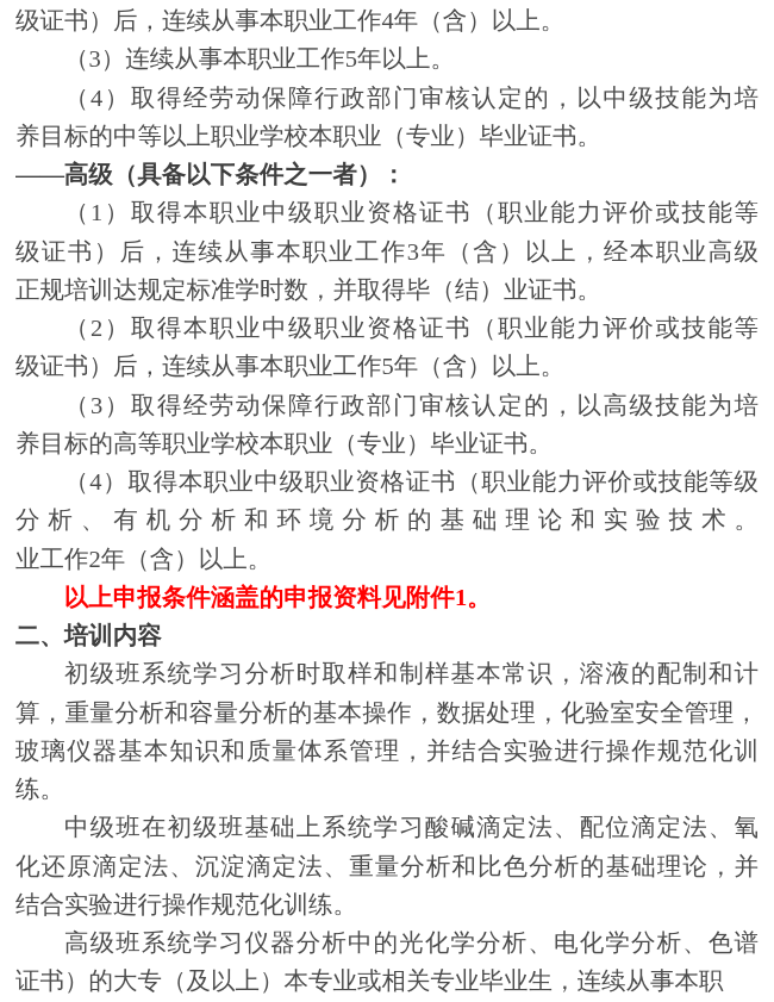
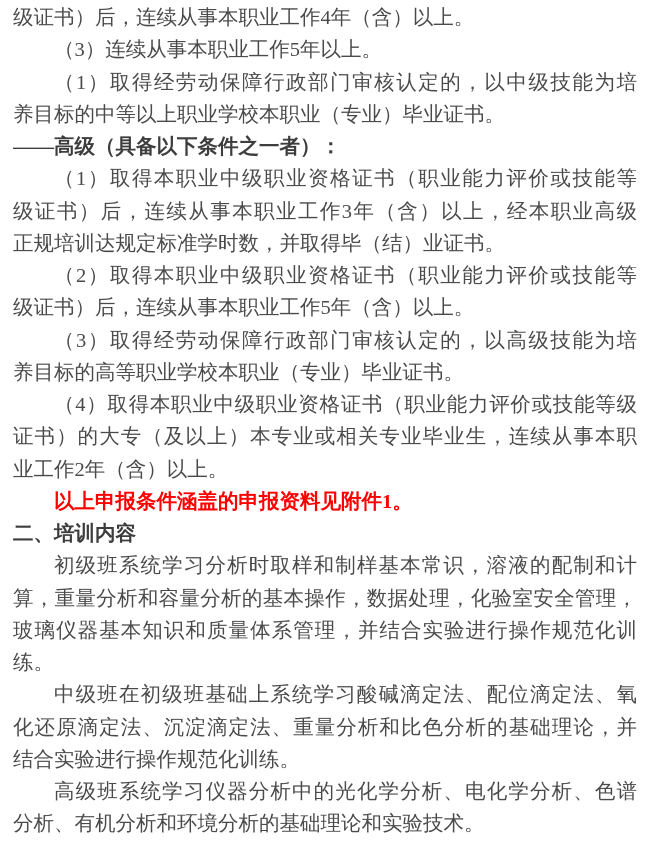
  级证书）后，连续从事本职业工作4年（含）以上。
  （3）连续从事本职业工作5年以上。
- （4）取得经劳动保障行政部门审核认定的，以中级技能为培
+ （1）取得经劳动保障行政部门审核认定的，以中级技能为培
  养目标的中等以上职业学校本职业（专业）毕业证书。
  ——高级（具备以下条件之一者）：
  （1）取得本职业中级职业资格证书（职业能力评价或技能等
  级证书）后，连续从事本职业工作3年（含）以上，经本职业高级
  正规培训达规定标准学时数，并取得毕（结）业证书。
  （2）取得本职业中级职业资格证书（职业能力评价或技能等
  级证书）后，连续从事本职业工作5年（含）以上。
  （3）取得经劳动保障行政部门审核认定的，以高级技能为培
  养目标的高等职业学校本职业（专业）毕业证书。
  （4）取得本职业中级职业资格证书（职业能力评价或技能等级
- 分析、有机分析和环境分析的基础理论和实验技术。
+ 证书）的大专（及以上）本专业或相关专业毕业生，连续从事本职
  业工作2年（含）以上。
  以上申报条件涵盖的申报资料见附件1。
  二、培训内容
  初级班系统学习分析时取样和制样基本常识，溶液的配制和计
  算，重量分析和容量分析的基本操作，数据处理，化验室安全管理，
  玻璃仪器基本知识和质量体系管理，并结合实验进行操作规范化训
  练。
  中级班在初级班基础上系统学习酸碱滴定法、配位滴定法、氧
  化还原滴定法、沉淀滴定法、重量分析和比色分析的基础理论，并
  结合实验进行操作规范化训练。
  高级班系统学习仪器分析中的光化学分析、电化学分析、色谱
- 证书）的大专（及以上）本专业或相关专业毕业生，连续从事本职
+ 分析、有机分析和环境分析的基础理论和实验技术。
